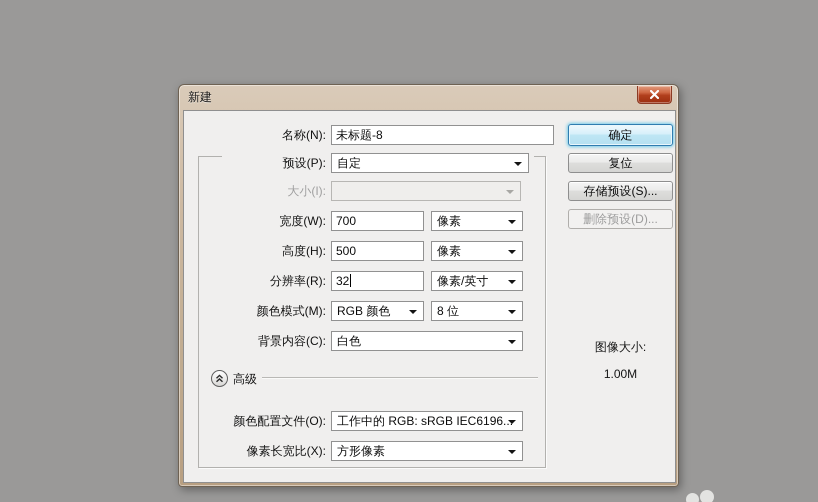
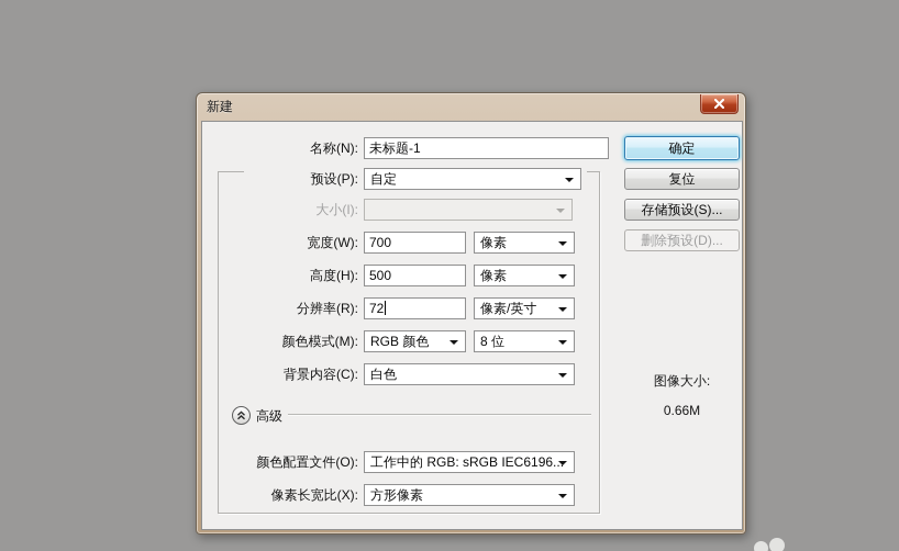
  新建
  名称(N):
- 未标题-8
+ 未标题-1
  预设(P):
  自定
  大小(I):
  宽度(W):
  700
  像素
  高度(H):
  500
  像素
  分辨率(R):
- 32
+ 72
  像素/英寸
  颜色模式(M):
  RGB 颜色
  8 位
  背景内容(C):
  白色
  高级
  颜色配置文件(O):
  工作中的 RGB: sRGB IEC6196...
  像素长宽比(X):
  方形像素
  确定
  复位
  存储预设(S)...
  删除预设(D)...
  图像大小:
- 1.00M
+ 0.66M
